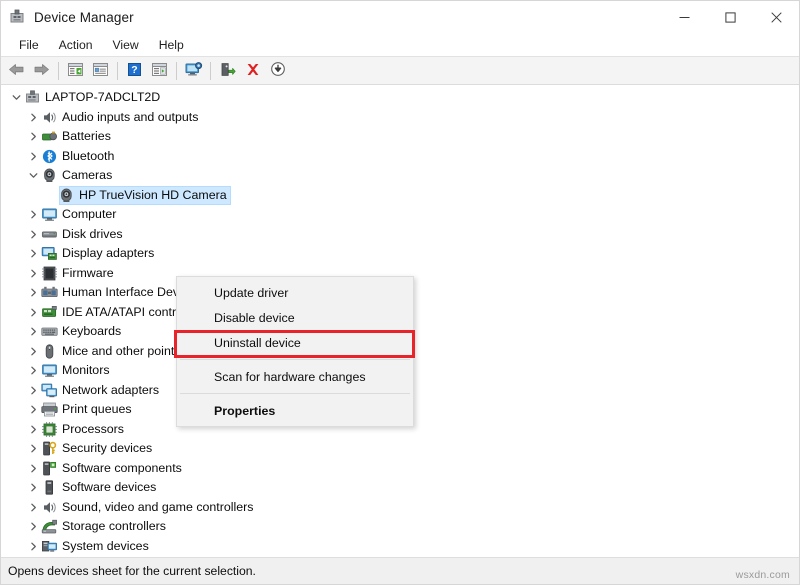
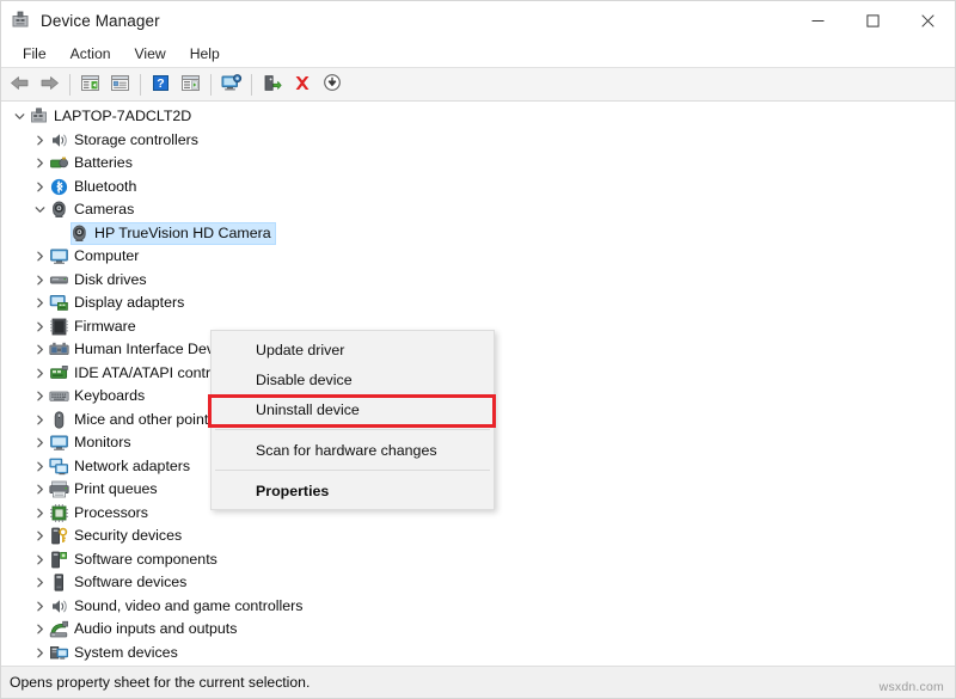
  Device Manager
  File
  Action
  View
  Help
  ?
  LAPTOP-7ADCLT2D
- Audio inputs and outputs
+ Storage controllers
  Batteries
  Bluetooth
  Cameras
  HP TrueVision HD Camera
  Computer
  Disk drives
  Display adapters
  Firmware
  Human Interface De
  IDE ATA/ATAPI contr
  Keyboards
  Monitors
  Network adapters
  Print queues
  Processors
  Security devices
  Software components
  Software devices
  Sound, video and game controllers
- Storage controllers
+ Audio inputs and outputs
  System devices
  Update driver
  Disable device
  Uninstall device
  Scan for hardware changes
  Properties
- Opens devices sheet for the current selection.
+ Opens property sheet for the current selection.
  wsxdn.com
